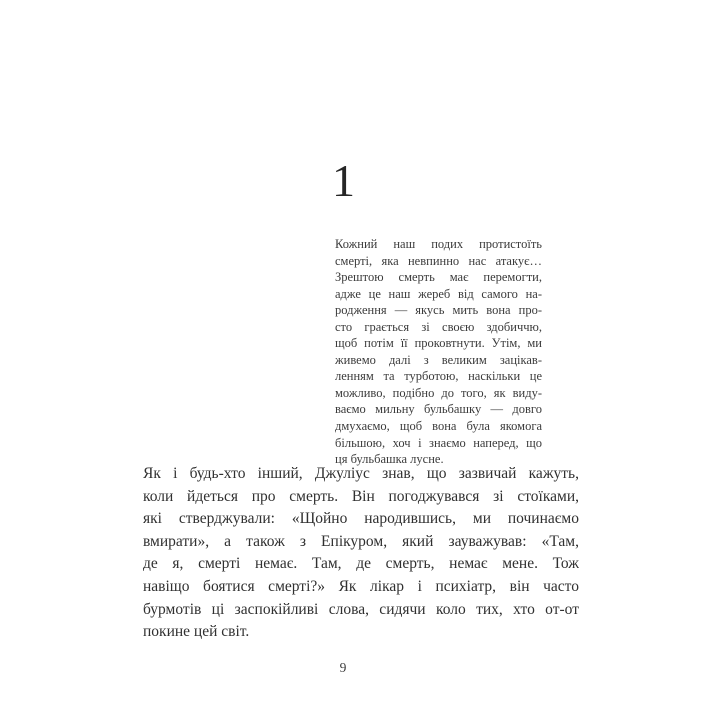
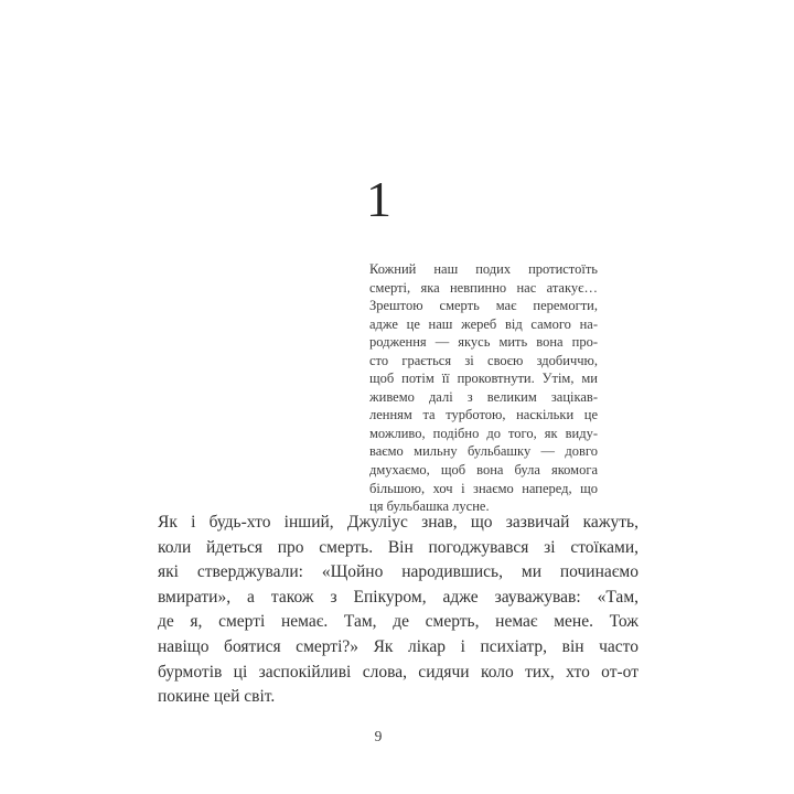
  1
  Кожний наш подих протистоїть
  смерті, яка невпинно нас атакує…
  Зрештою смерть має перемогти,
  адже це наш жереб від самого на-
  родження — якусь мить вона про-
  сто грається зі своєю здобиччю,
  щоб потім її проковтнути. Утім, ми
  живемо далі з великим зацікав-
  ленням та турботою, наскільки це
  можливо, подібно до того, як виду-
  ваємо мильну бульбашку — довго
  дмухаємо, щоб вона була якомога
  більшою, хоч і знаємо наперед, що
  ця бульбашка лусне.
  Як і будь-хто інший, Джуліус знав, що зазвичай кажуть,
  коли йдеться про смерть. Він погоджувався зі стоїками,
  які стверджували: «Щойно народившись, ми починаємо
- вмирати», а також з Епікуром, який зауважував: «Там,
+ вмирати», а також з Епікуром, адже зауважував: «Там,
  де я, смерті немає. Там, де смерть, немає мене. Тож
  навіщо боятися смерті?» Як лікар і психіатр, він часто
  бурмотів ці заспокійливі слова, сидячи коло тих, хто от-от
  покине цей світ.
  9
